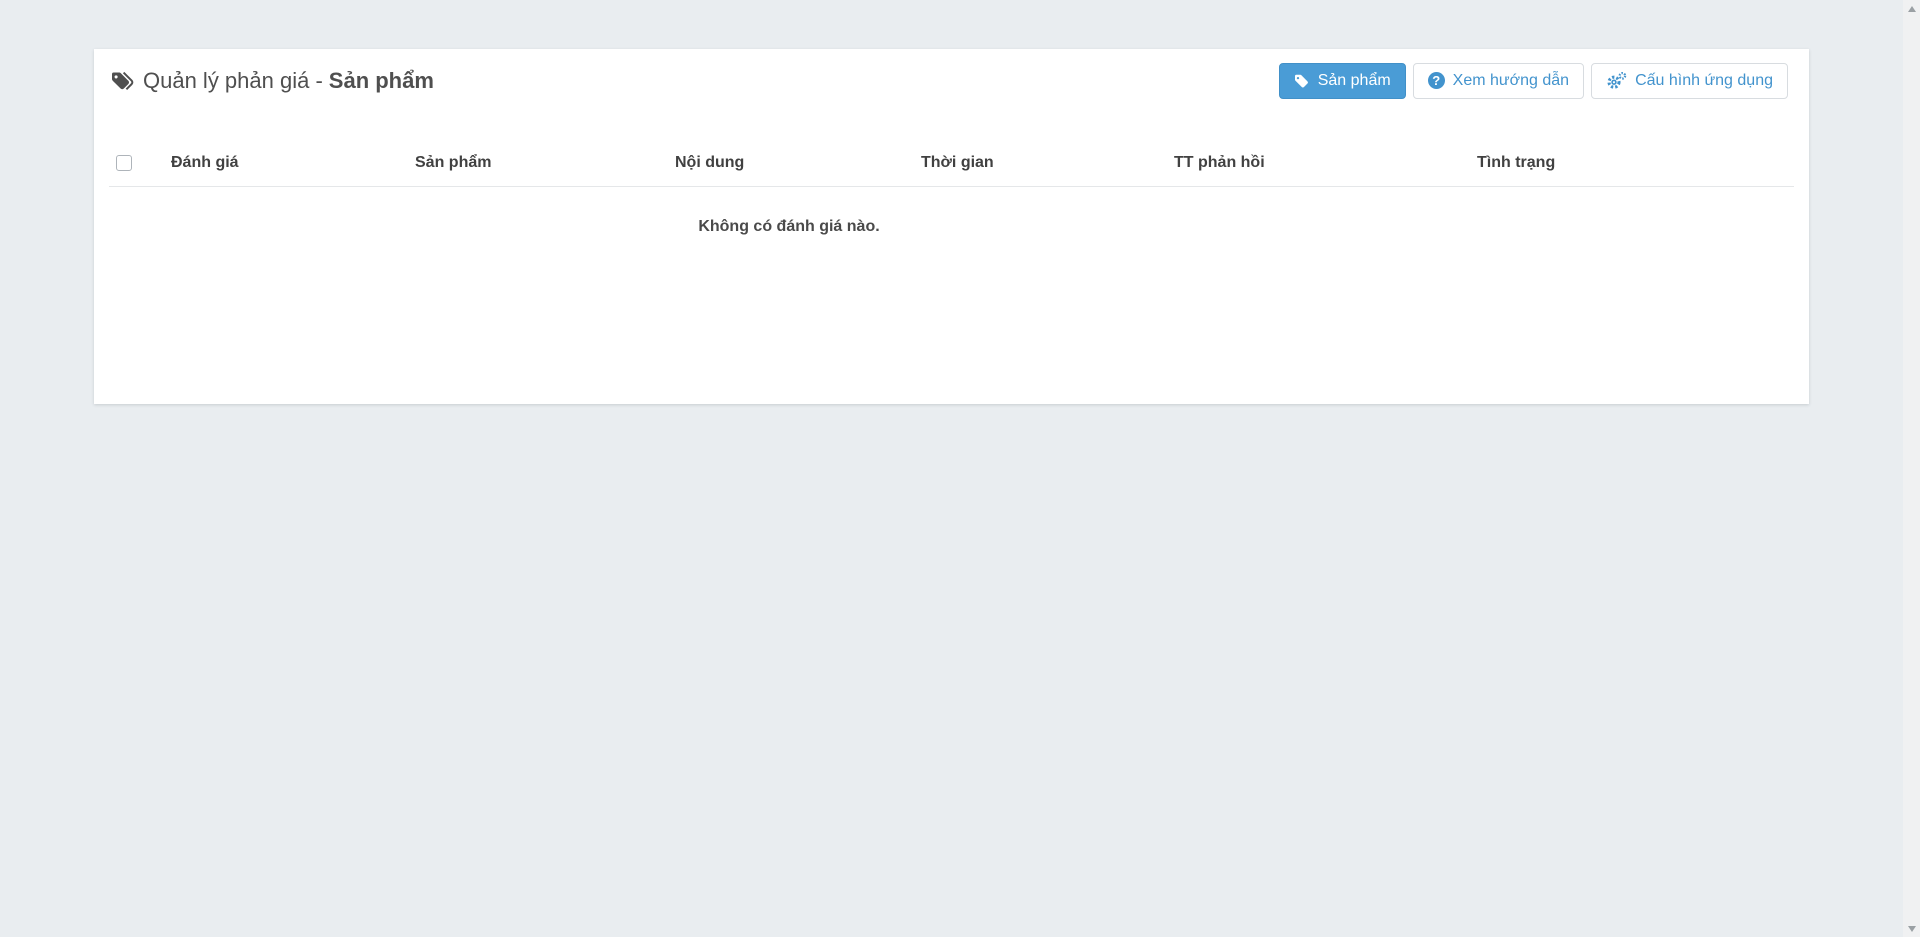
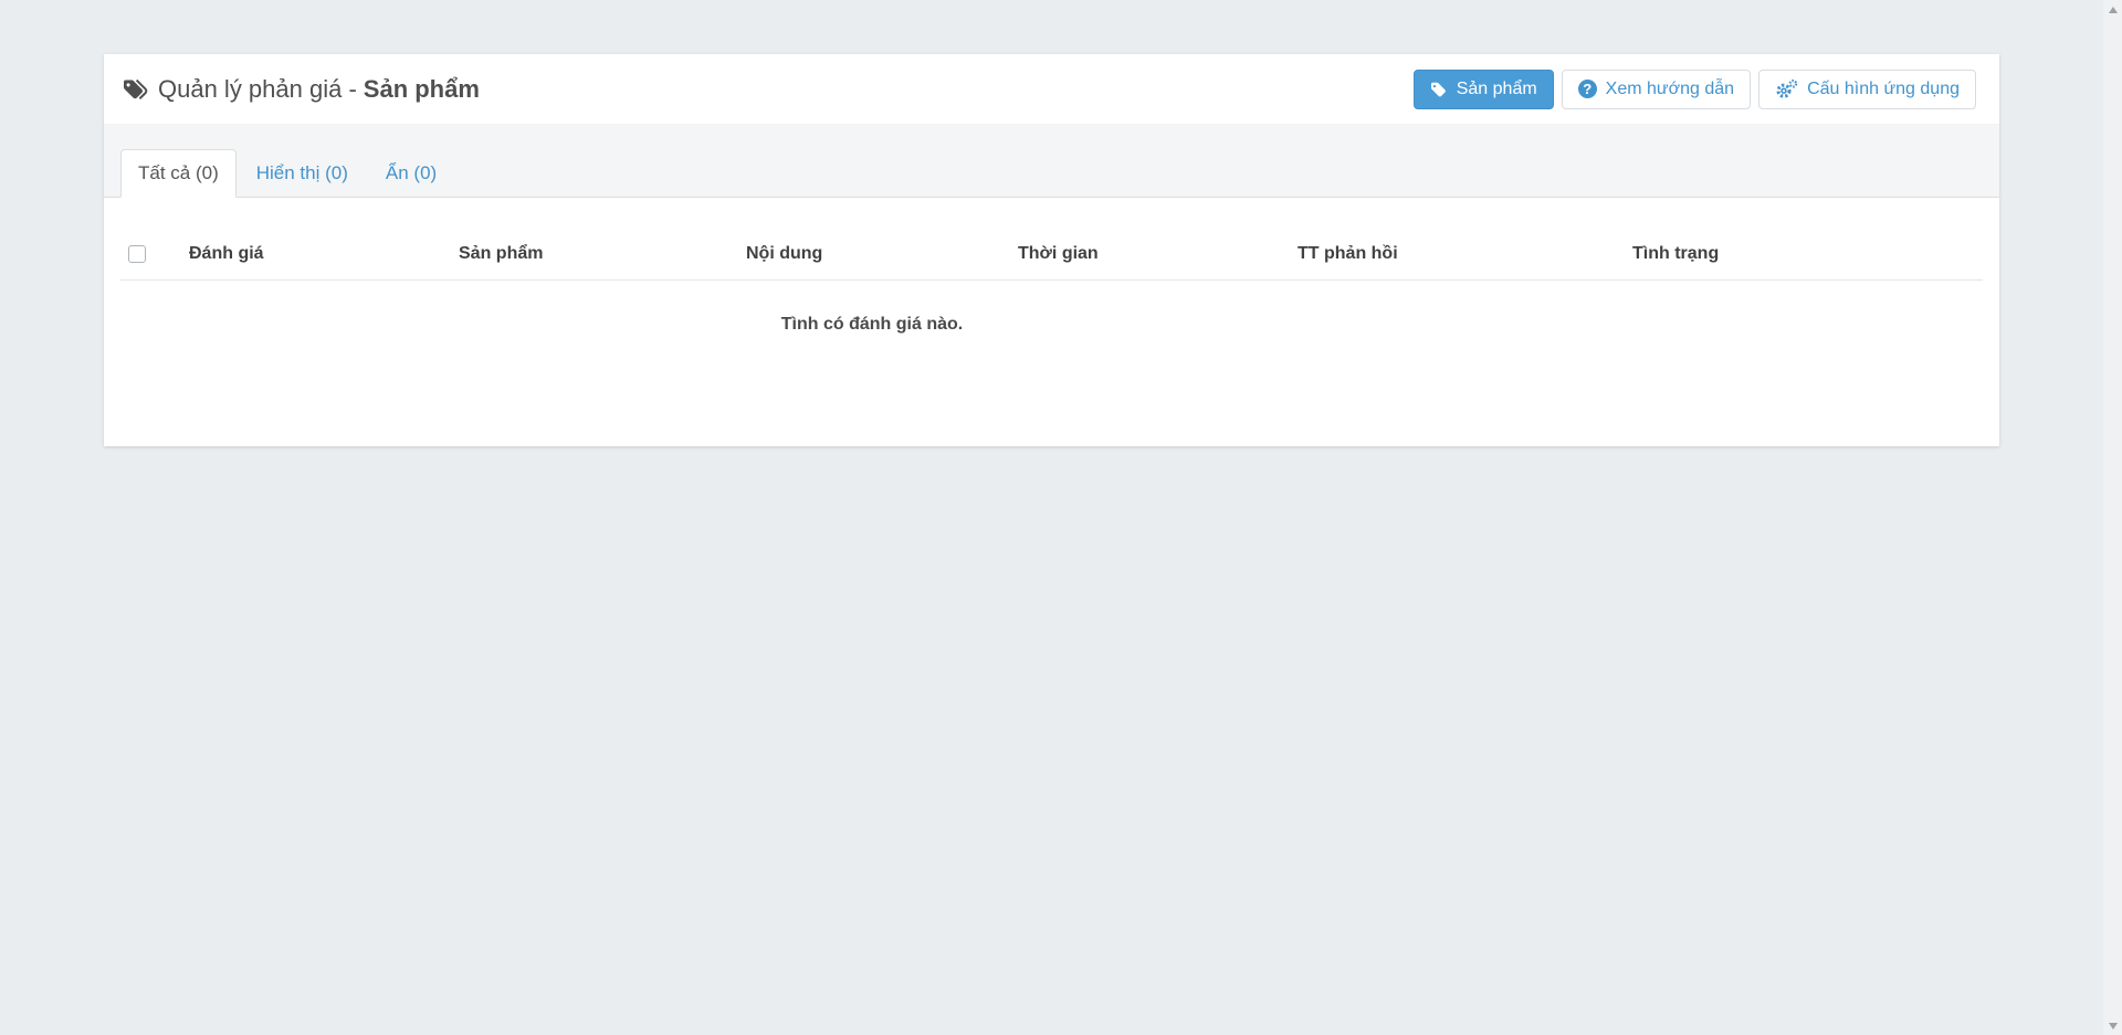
  Quản lý phản giá -
  Sản phẩm
  Sản phẩm
  ?
  Xem hướng dẫn
  Cấu hình ứng dụng
+ Tất cả (0)
+ Hiển thị (0)
+ Ẩn (0)
  	Đánh giá	Sản phẩm	Nội dung	Thời gian	TT phản hồi	Tình trạng
- Không có đánh giá nào.
+ Tình có đánh giá nào.
